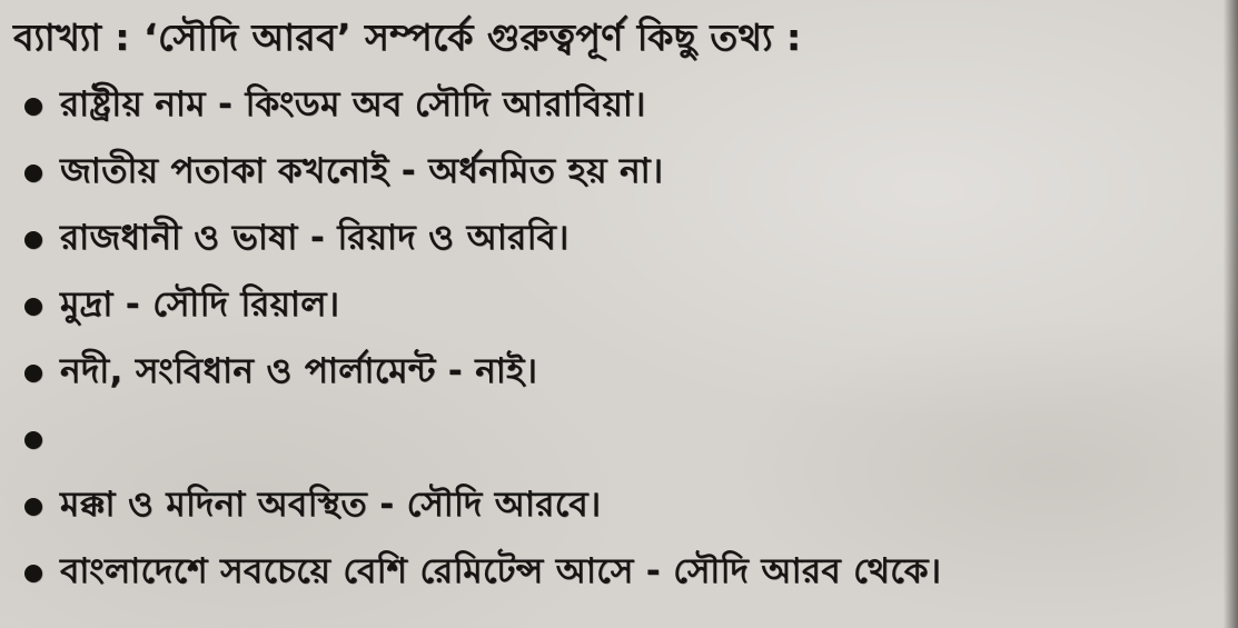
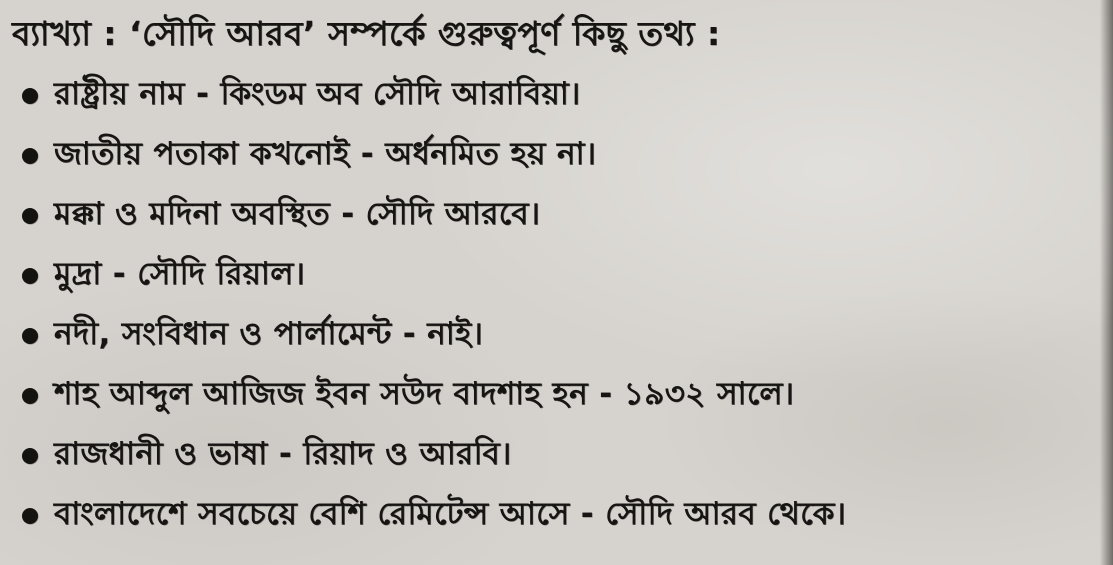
  ব্যাখ্যা : ‘সৌদি আরব’ সম্পর্কে গুরুত্বপূর্ণ কিছু তথ্য :
  রাষ্ট্রীয় নাম - কিংডম অব সৌদি আরাবিয়া।
  জাতীয় পতাকা কখনোই - অর্ধনমিত হয় না।
- রাজধানী ও ভাষা - রিয়াদ ও আরবি।
+ মক্কা ও মদিনা অবস্থিত - সৌদি আরবে।
  মুদ্রা - সৌদি রিয়াল।
  নদী, সংবিধান ও পার্লামেন্ট - নাই।
+ শাহ আব্দুল আজিজ ইবন সউদ বাদশাহ হন - ১৯৩২ সালে।
- মক্কা ও মদিনা অবস্থিত - সৌদি আরবে।
+ রাজধানী ও ভাষা - রিয়াদ ও আরবি।
  বাংলাদেশে সবচেয়ে বেশি রেমিটেন্স আসে - সৌদি আরব থেকে।
